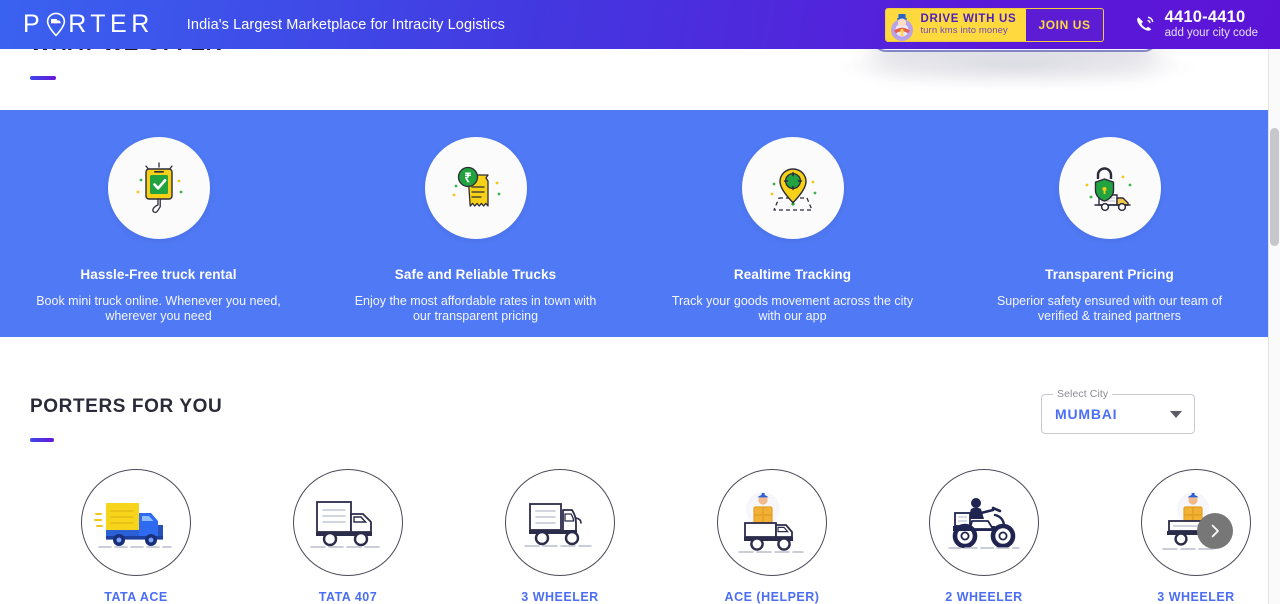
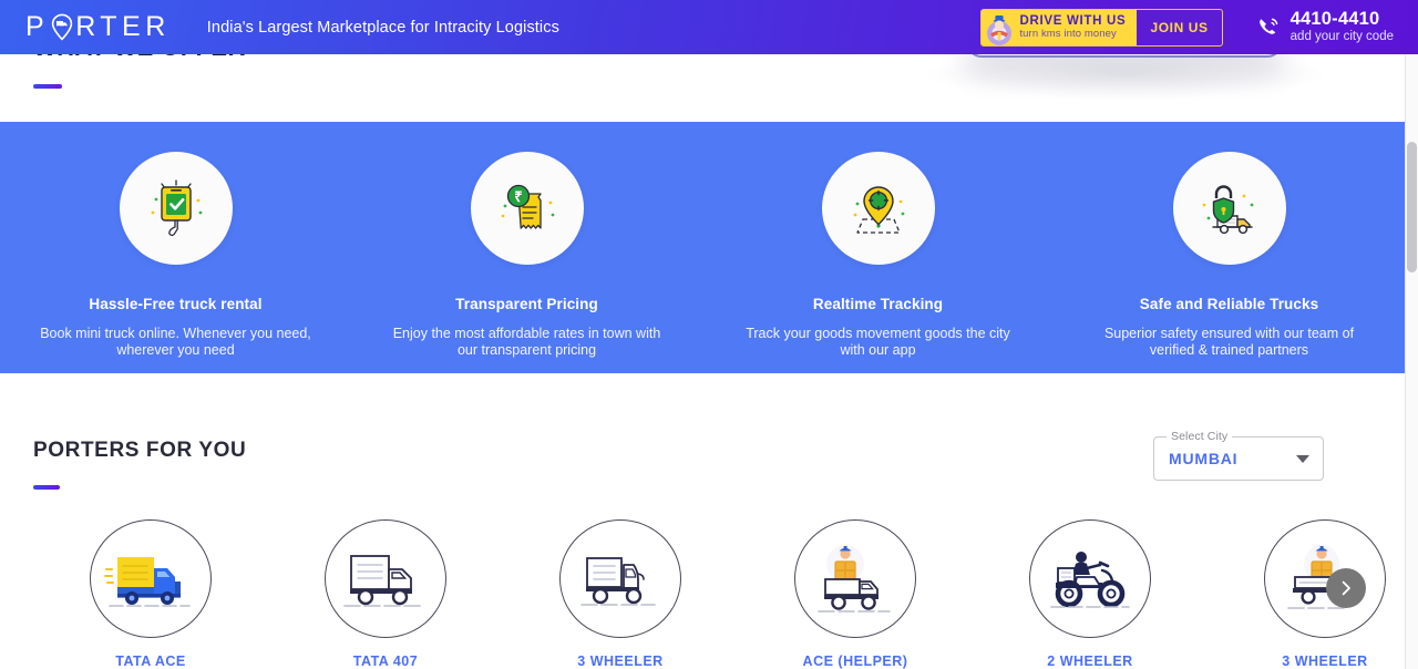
  P
  RTER
  India's Largest Marketplace for Intracity Logistics
  DRIVE WITH US
  turn kms into money
  JOIN US
  4410-4410
  add your city code
  Hassle-Free truck rental
  Book mini truck online. Whenever you need, wherever you need
  ₹
- Safe and Reliable Trucks
+ Transparent Pricing
  Enjoy the most affordable rates in town with our transparent pricing
  Realtime Tracking
- Track your goods movement across the city with our app
+ Track your goods movement goods the city with our app
- Transparent Pricing
+ Safe and Reliable Trucks
  Superior safety ensured with our team of verified & trained partners
  PORTERS FOR YOU
  Select City
  MUMBAI
  TATA ACE
  TATA 407
  3 WHEELER
  ACE (HELPER)
  2 WHEELER
  3 WHEELER
